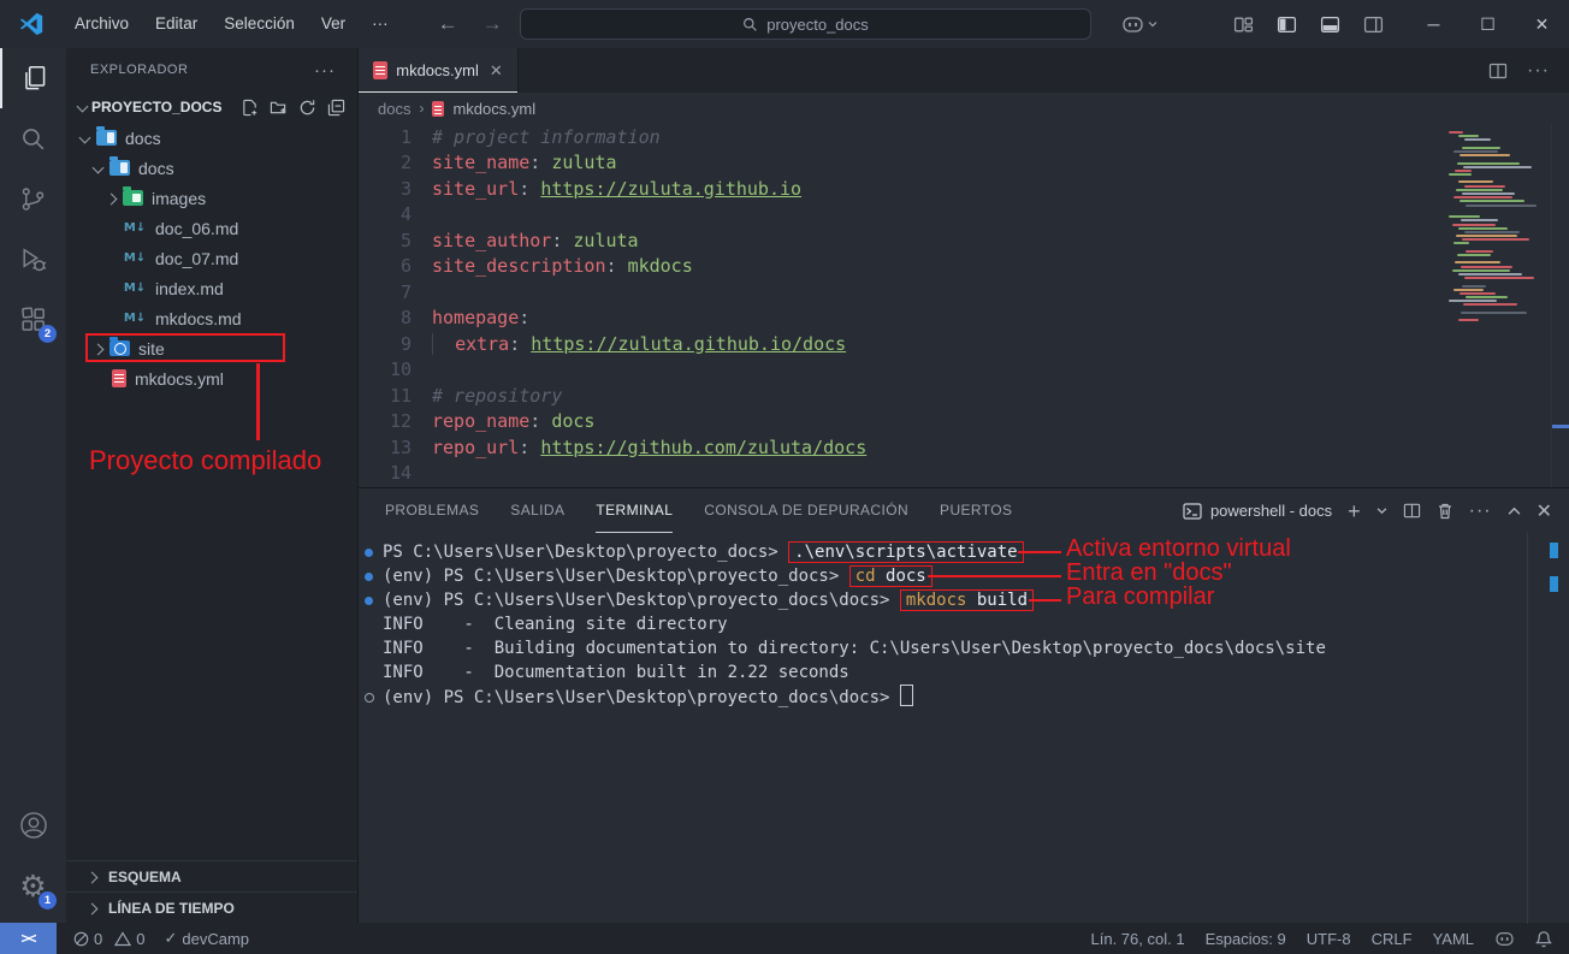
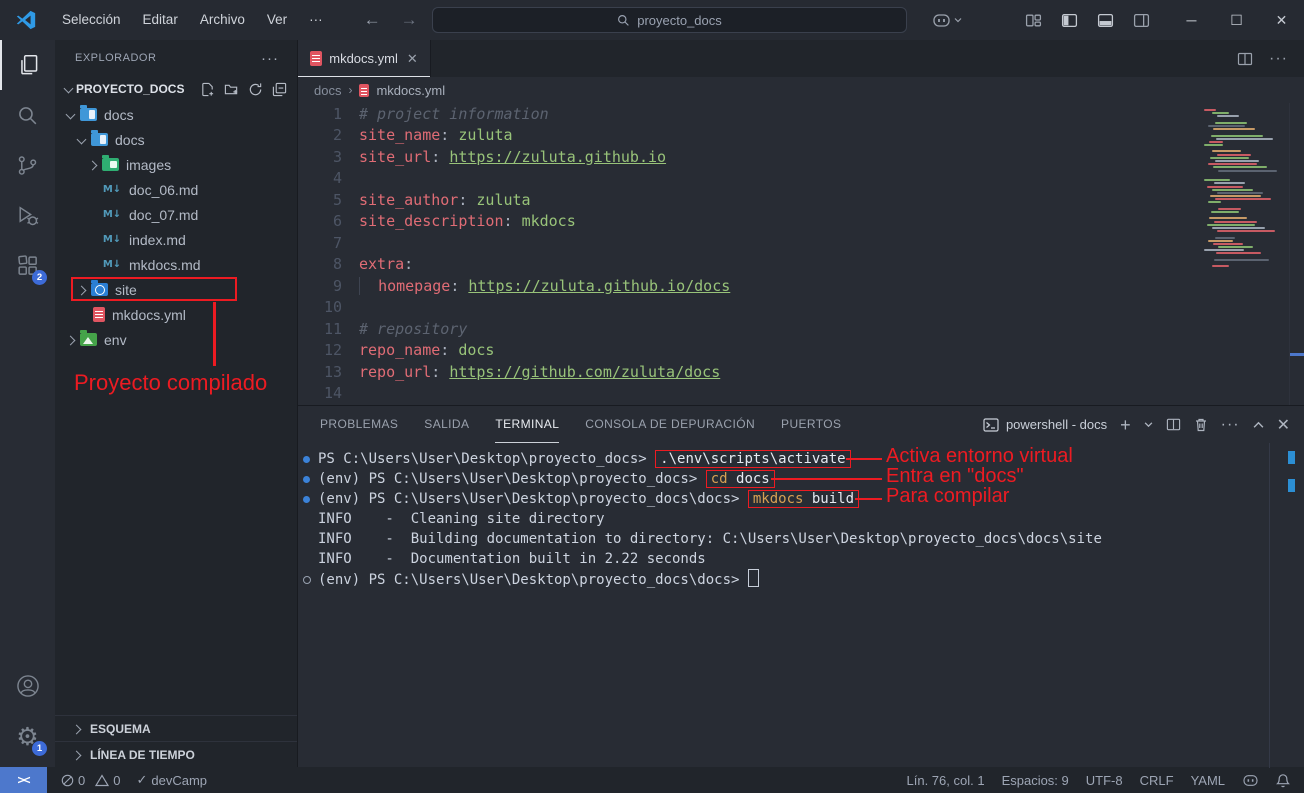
- Archivo
+ Selección
  Editar
- Selección
+ Archivo
  Ver
  ···
  ←
  →
  proyecto_docs
  ─
  ☐
  ✕
  2
  ⚙
  1
  EXPLORADOR
  ···
  PROYECTO_DOCS
  docs
  docs
  images
  M↓
  doc_06.md
  M↓
  doc_07.md
  M↓
  index.md
  M↓
  mkdocs.md
  site
  mkdocs.yml
+ env
  Proyecto compilado
  ESQUEMA
  LÍNEA DE TIEMPO
  mkdocs.yml
  ✕
  ···
  docs
  ›
  mkdocs.yml
  1
  # project information
  2
  site_name
  :
  zuluta
  3
  site_url
  :
  https://zuluta.github.io
  4
  5
  site_author
  :
  zuluta
  6
  site_description
  :
  mkdocs
  7
  8
- homepage
+ extra
  :
  9
- extra
+ homepage
  :
  https://zuluta.github.io/docs
  10
  11
  # repository
  12
  repo_name
  :
  docs
  13
  repo_url
  :
  https://github.com/zuluta/docs
  14
  PROBLEMAS
  SALIDA
  TERMINAL
  CONSOLA DE DEPURACIÓN
  PUERTOS
  powershell - docs
  +
  ···
  ✕
  PS C:\Users\User\Desktop\proyecto_docs> .\env\scripts\activate
  Activa entorno virtual
  (env) PS C:\Users\User\Desktop\proyecto_docs> cd docs
  Entra en "docs"
  (env) PS C:\Users\User\Desktop\proyecto_docs\docs> mkdocs build
  Para compilar
  INFO - Cleaning site directory
  INFO - Building documentation to directory: C:\Users\User\Desktop\proyecto_docs\docs\site
  INFO - Documentation built in 2.22 seconds
  (env) PS C:\Users\User\Desktop\proyecto_docs\docs>
  ><
  0
  0
  ✓
  devCamp
  Lín. 76, col. 1
  Espacios: 9
  UTF-8
  CRLF
  YAML
